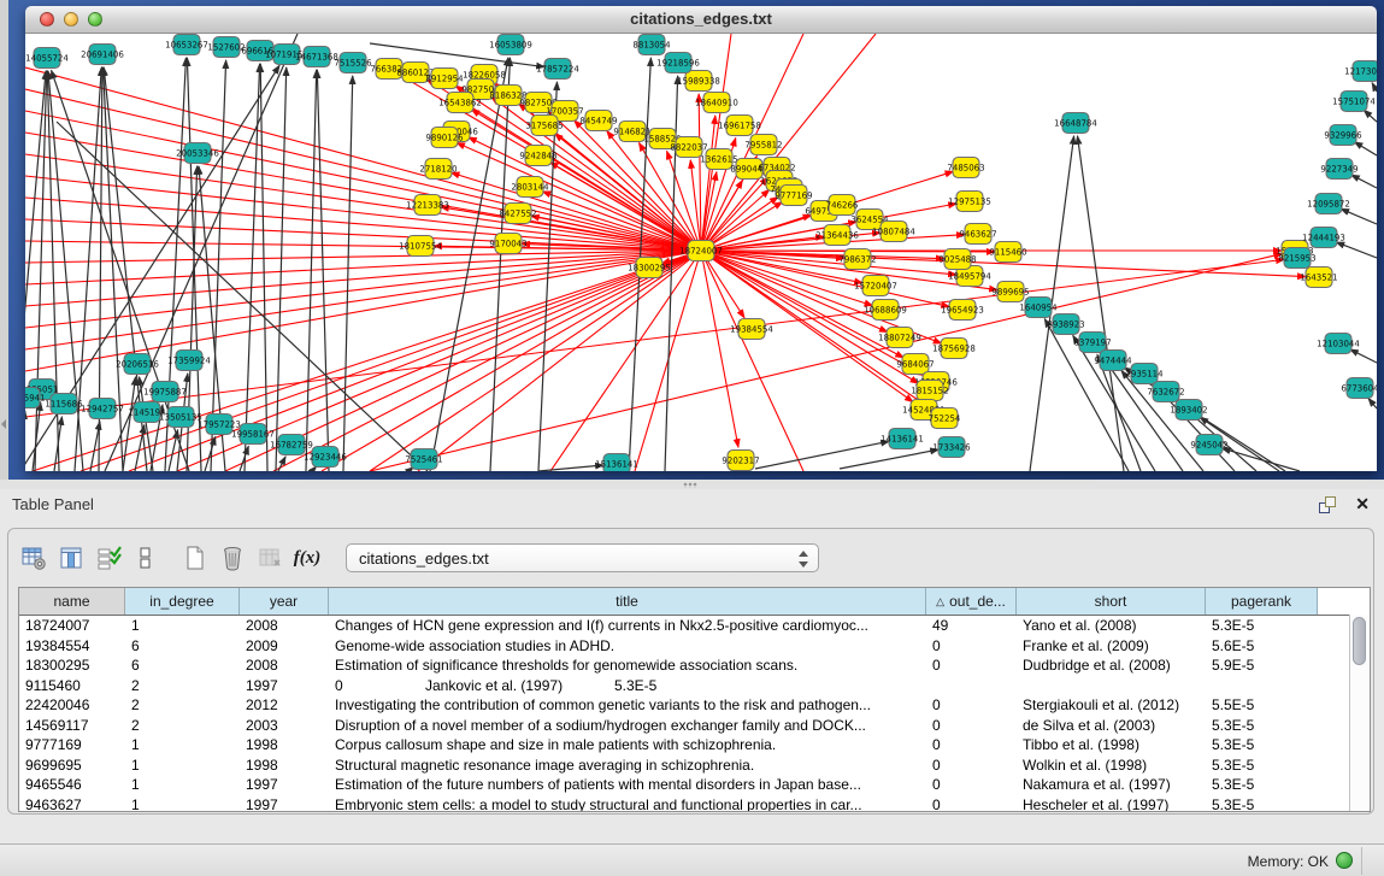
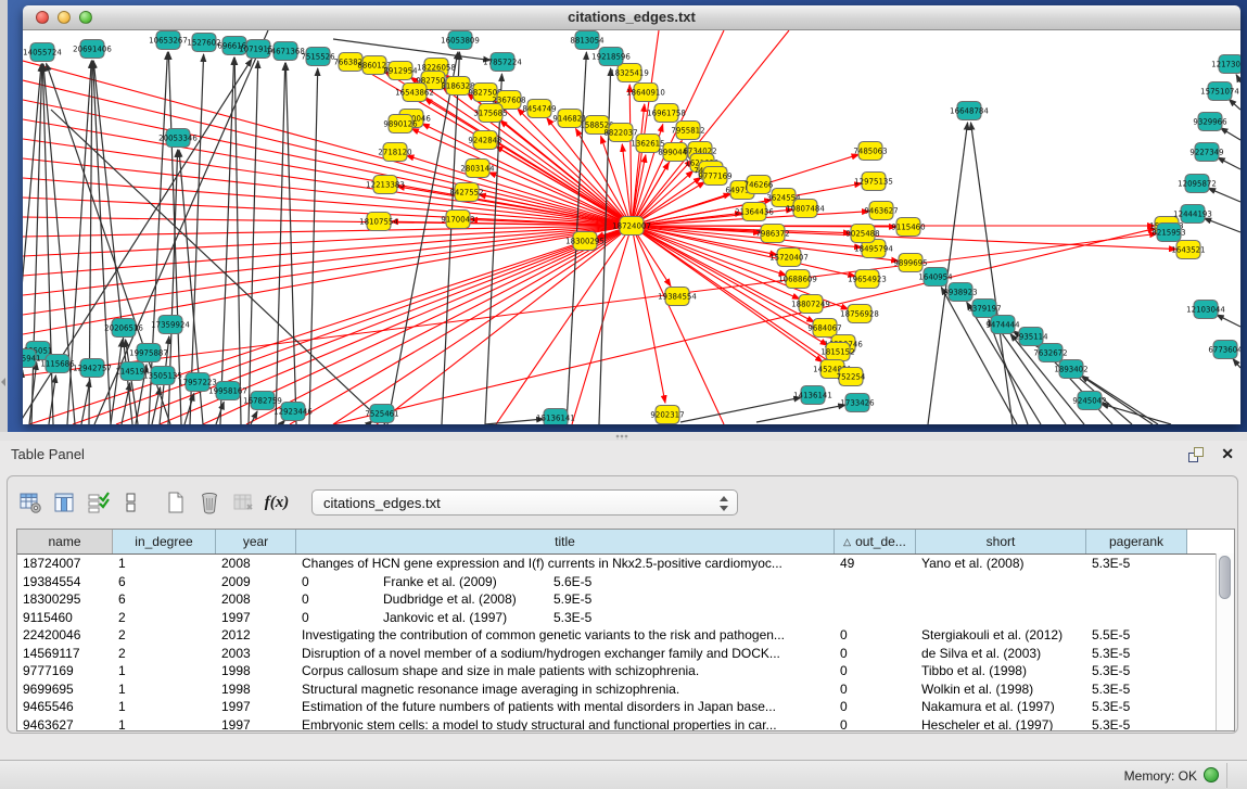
  citations_edges.txt
  18724007
  766382
  886012
  8912954
  18226058
  982750
  16543862
  8186328
  982750
- 1700357
+ 2367608
  3175685
  9890126
  8454749
  9146821
  158852
  8822037
  2718120
  9242848
  12213383
  2803144
  8427552
  18107554
  9170043
  18300295
  19384554
  9202317
- 15989338
+ 18325419
  18640910
  16961758
  7955812
  1362615
  899044
  6734022
  9777169
  746266
  3624554
  21364436
  10807484
  7986372
  15720407
  10688609
  18807249
  9684067
  1815152
  752254
  19654923
  18756928
  18495794
  9899695
  7485063
  12975135
  9463627
  9115460
  9025488
  1643521
  14055724
  20691406
  10653267
  1527602
  696616
  1071915
  14671368
  7515526
  16053809
  17857224
  8813054
  19218596
  20053346
  16648784
  121730
  15751074
  9329966
  9227349
  12095872
  12444193
  8215953
  12103044
  6773604
  1640954
  8938923
  6379197
  9474444
  2935114
  7632672
  1893402
  9245042
  14136141
  1733426
  1115686
  12942757
  1145194
  13505135
  20206516
  17359924
  19975887
  17957223
  19958167
  16782759
  12923446
  7525461
  15136141
  Table Panel
  ✕
  f(x)
  citations_edges.txt
  name
  in_degree
  year
  title
  △
  out_de...
  short
  pagerank
  18724007
  1
  2008
  Changes of HCN gene expression and I(f) currents in Nkx2.5-positive cardiomyoc...
  49
  Yano et al. (2008)
  5.3E-5
  19384554
  6
  2009
- Genome-wide association studies in ADHD.
  0
  Franke et al. (2009)
  5.6E-5
  18300295
  6
  2008
- Estimation of significance thresholds for genomewide association scans.
  0
  Dudbridge et al. (2008)
  5.9E-5
  9115460
  2
  1997
  0
  Jankovic et al. (1997)
  5.3E-5
  22420046
  2
  2012
  Investigating the contribution of common genetic variants to the risk and pathogen...
  0
  Stergiakouli et al. (2012)
  5.5E-5
  14569117
  2
  2003
  Disruption of a novel member of a sodium/hydrogen exchanger family and DOCK...
  0
  de Silva et al. (2003)
  5.3E-5
  9777169
  1
  1998
  Corpus callosum shape and size in male patients with schizophrenia.
  0
  Tibbo et al. (1998)
  5.3E-5
  9699695
  1
  1998
  Structural magnetic resonance image averaging in schizophrenia.
  0
  Wolkin et al. (1998)
  5.3E-5
  9465546
  1
  1997
  Estimation of the future numbers of patients with mental disorders in Japan base...
  0
  Nakamura et al. (1997)
  5.3E-5
  9463627
  1
  1997
  Embryonic stem cells: a model to study structural and functional properties in car...
  0
  Hescheler et al. (1997)
  5.3E-5
  Memory: OK
